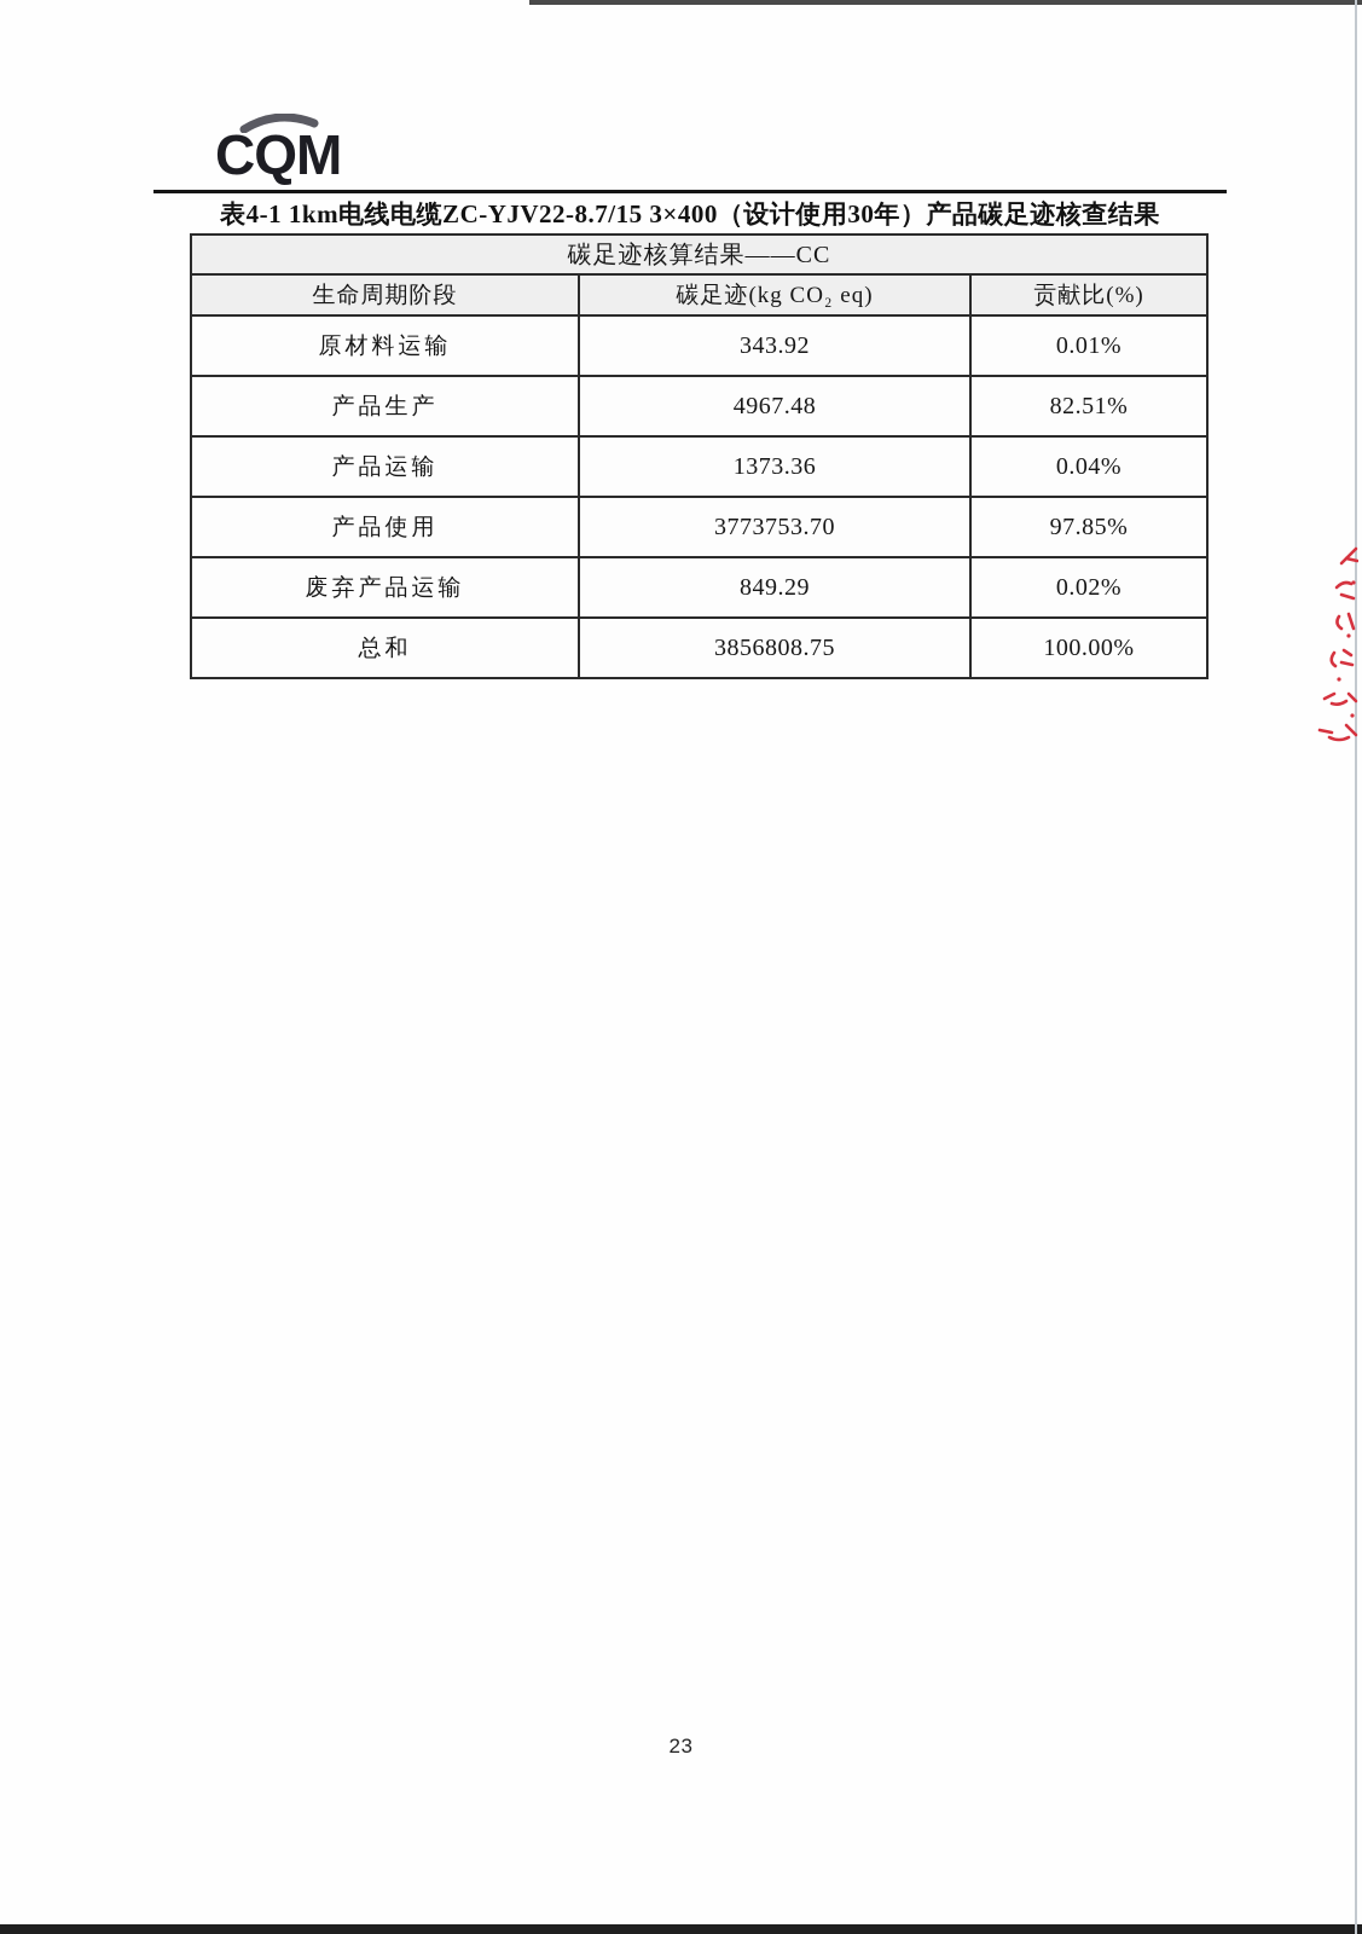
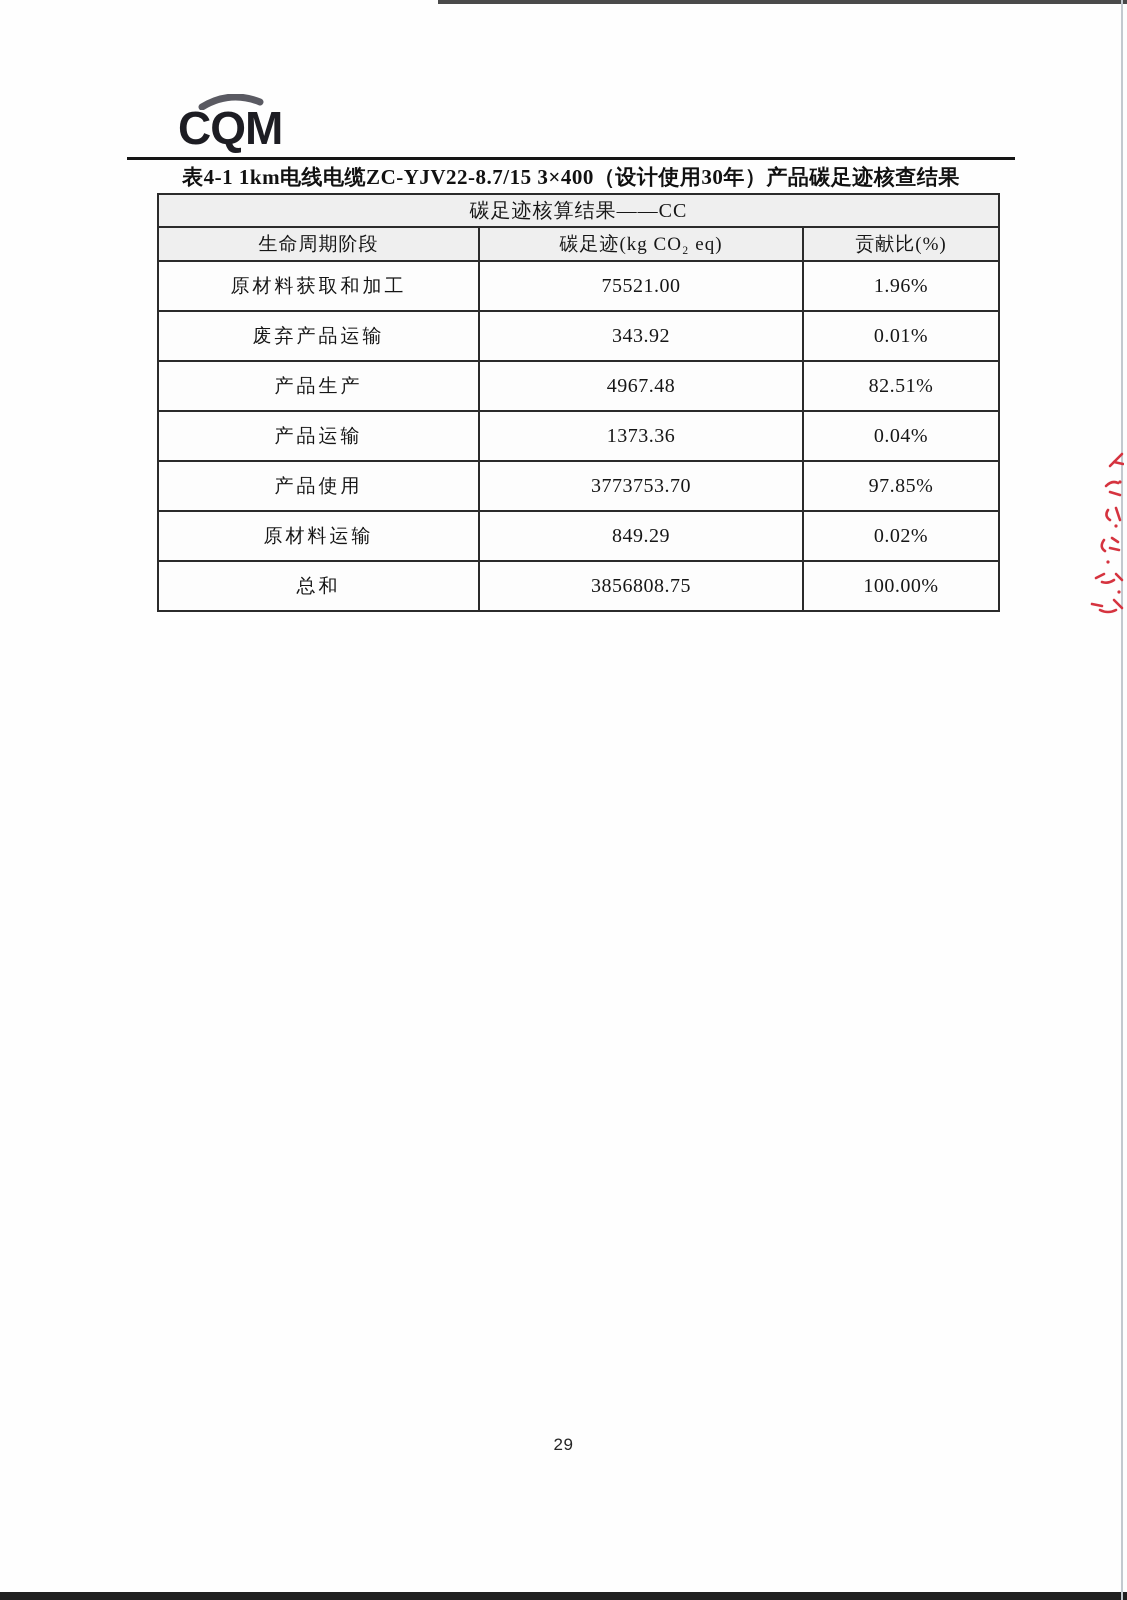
  CQM
  表4-1 1km电线电缆ZC-YJV22-8.7/15 3×400（设计使用30年）产品碳足迹核查结果
  碳足迹核算结果——CC
  生命周期阶段	碳足迹(kg CO₂ eq)	贡献比(%)
+ 原材料获取和加工	75521.00	1.96%
- 原材料运输	343.92	0.01%
+ 废弃产品运输	343.92	0.01%
  产品生产	4967.48	82.51%
  产品运输	1373.36	0.04%
  产品使用	3773753.70	97.85%
- 废弃产品运输	849.29	0.02%
+ 原材料运输	849.29	0.02%
  总和	3856808.75	100.00%
- 23
+ 29
